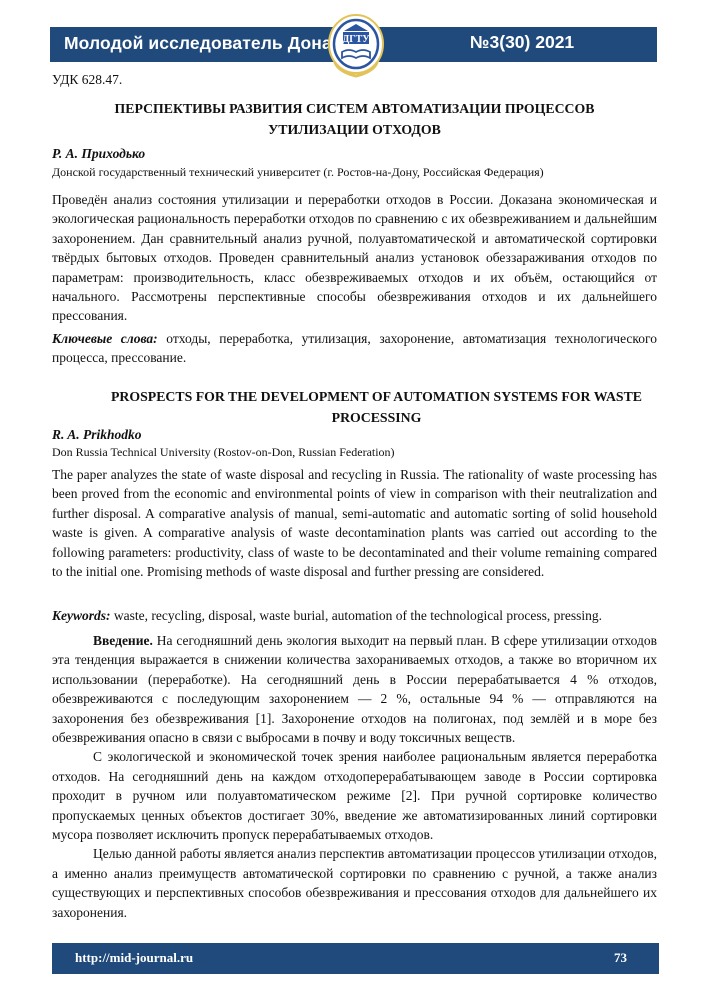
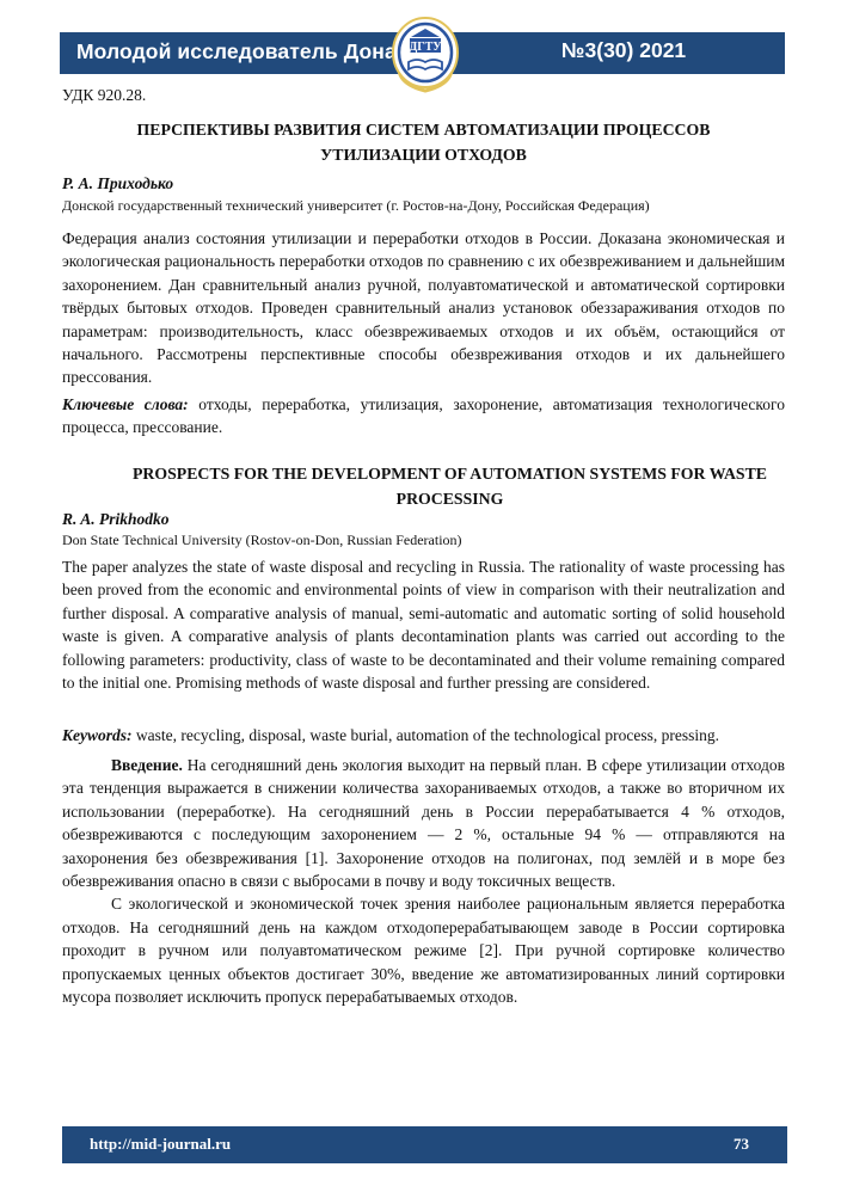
  Молодой исследователь Дона
  №3(30) 2021
  ДГТУ
- УДК 628.47.
+ УДК 920.28.
  ПЕРСПЕКТИВЫ РАЗВИТИЯ СИСТЕМ АВТОМАТИЗАЦИИ ПРОЦЕССОВ
  УТИЛИЗАЦИИ ОТХОДОВ
  Р. А. Приходько
  Донской государственный технический университет (г. Ростов-на-Дону, Российская Федерация)
- Проведён анализ состояния утилизации и переработки отходов в России. Доказана экономическая и экологическая рациональность переработки отходов по сравнению с их обезвреживанием и дальнейшим захоронением. Дан сравнительный анализ ручной, полуавтоматической и автоматической сортировки твёрдых бытовых отходов. Проведен сравнительный анализ установок обеззараживания отходов по параметрам: производительность, класс обезвреживаемых отходов и их объём, остающийся от начального. Рассмотрены перспективные способы обезвреживания отходов и их дальнейшего прессования.
+ Федерация анализ состояния утилизации и переработки отходов в России. Доказана экономическая и экологическая рациональность переработки отходов по сравнению с их обезвреживанием и дальнейшим захоронением. Дан сравнительный анализ ручной, полуавтоматической и автоматической сортировки твёрдых бытовых отходов. Проведен сравнительный анализ установок обеззараживания отходов по параметрам: производительность, класс обезвреживаемых отходов и их объём, остающийся от начального. Рассмотрены перспективные способы обезвреживания отходов и их дальнейшего прессования.
  Ключевые слова: отходы, переработка, утилизация, захоронение, автоматизация технологического процесса, прессование.
  PROSPECTS FOR THE DEVELOPMENT OF AUTOMATION SYSTEMS FOR WASTE
  PROCESSING
  R. A. Prikhodko
- Don Russia Technical University (Rostov-on-Don, Russian Federation)
+ Don State Technical University (Rostov-on-Don, Russian Federation)
- The paper analyzes the state of waste disposal and recycling in Russia. The rationality of waste processing has been proved from the economic and environmental points of view in comparison with their neutralization and further disposal. A comparative analysis of manual, semi-automatic and automatic sorting of solid household waste is given. A comparative analysis of waste decontamination plants was carried out according to the following parameters: productivity, class of waste to be decontaminated and their volume remaining compared to the initial one. Promising methods of waste disposal and further pressing are considered.
+ The paper analyzes the state of waste disposal and recycling in Russia. The rationality of waste processing has been proved from the economic and environmental points of view in comparison with their neutralization and further disposal. A comparative analysis of manual, semi-automatic and automatic sorting of solid household waste is given. A comparative analysis of plants decontamination plants was carried out according to the following parameters: productivity, class of waste to be decontaminated and their volume remaining compared to the initial one. Promising methods of waste disposal and further pressing are considered.
  Keywords: waste, recycling, disposal, waste burial, automation of the technological process, pressing.
  Введение. На сегодняшний день экология выходит на первый план. В сфере утилизации отходов эта тенденция выражается в снижении количества захораниваемых отходов, а также во вторичном их использовании (переработке). На сегодняшний день в России перерабатывается 4 % отходов, обезвреживаются с последующим захоронением — 2 %, остальные 94 % — отправляются на захоронения без обезвреживания [1]. Захоронение отходов на полигонах, под землёй и в море без обезвреживания опасно в связи с выбросами в почву и воду токсичных веществ.
  С экологической и экономической точек зрения наиболее рациональным является переработка отходов. На сегодняшний день на каждом отходоперерабатывающем заводе в России сортировка проходит в ручном или полуавтоматическом режиме [2]. При ручной сортировке количество пропускаемых ценных объектов достигает 30%, введение же автоматизированных линий сортировки мусора позволяет исключить пропуск перерабатываемых отходов.
- Целью данной работы является анализ перспектив автоматизации процессов утилизации отходов, а именно анализ преимуществ автоматической сортировки по сравнению с ручной, а также анализ существующих и перспективных способов обезвреживания и прессования отходов для дальнейшего их захоронения.
  http://mid-journal.ru
  73
